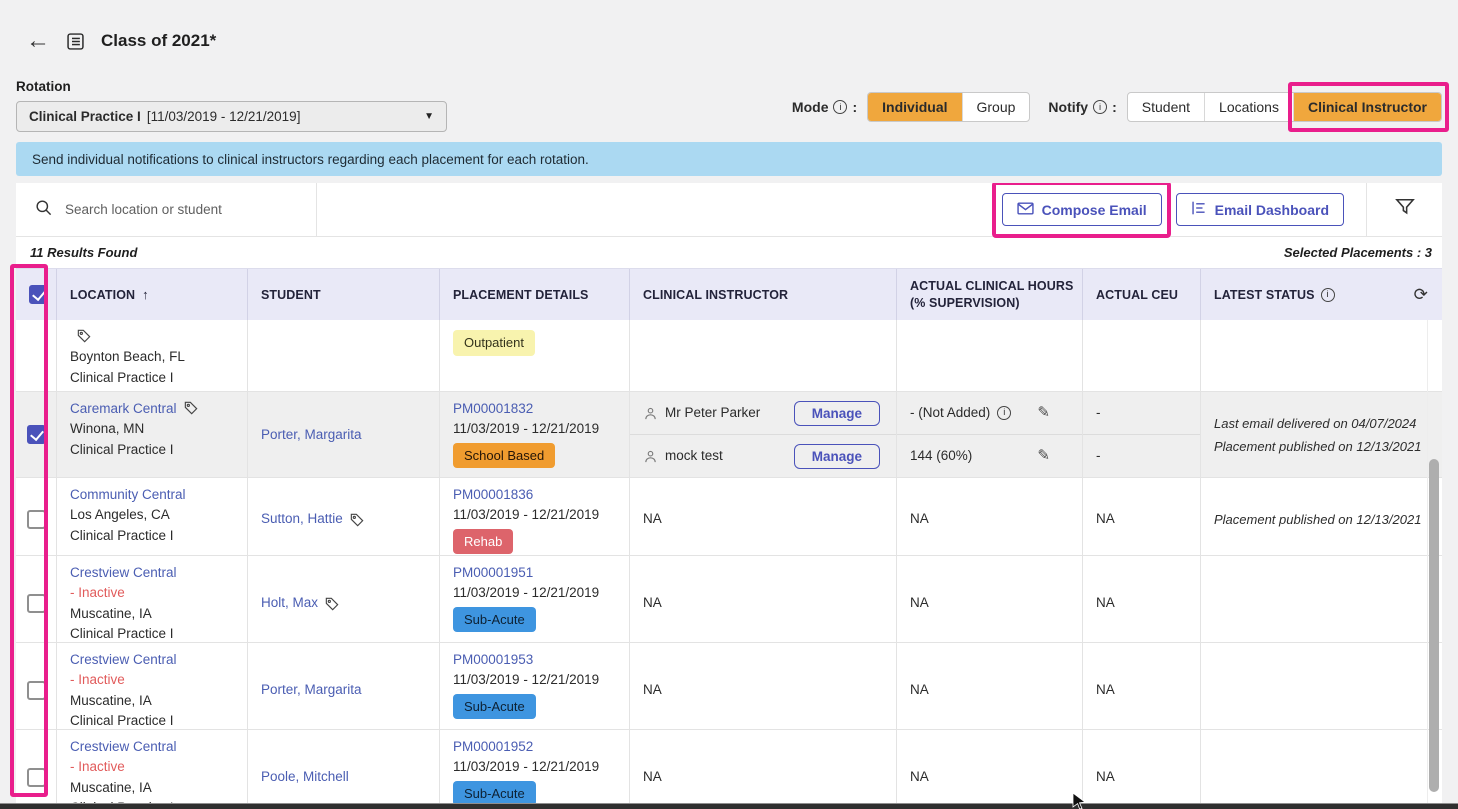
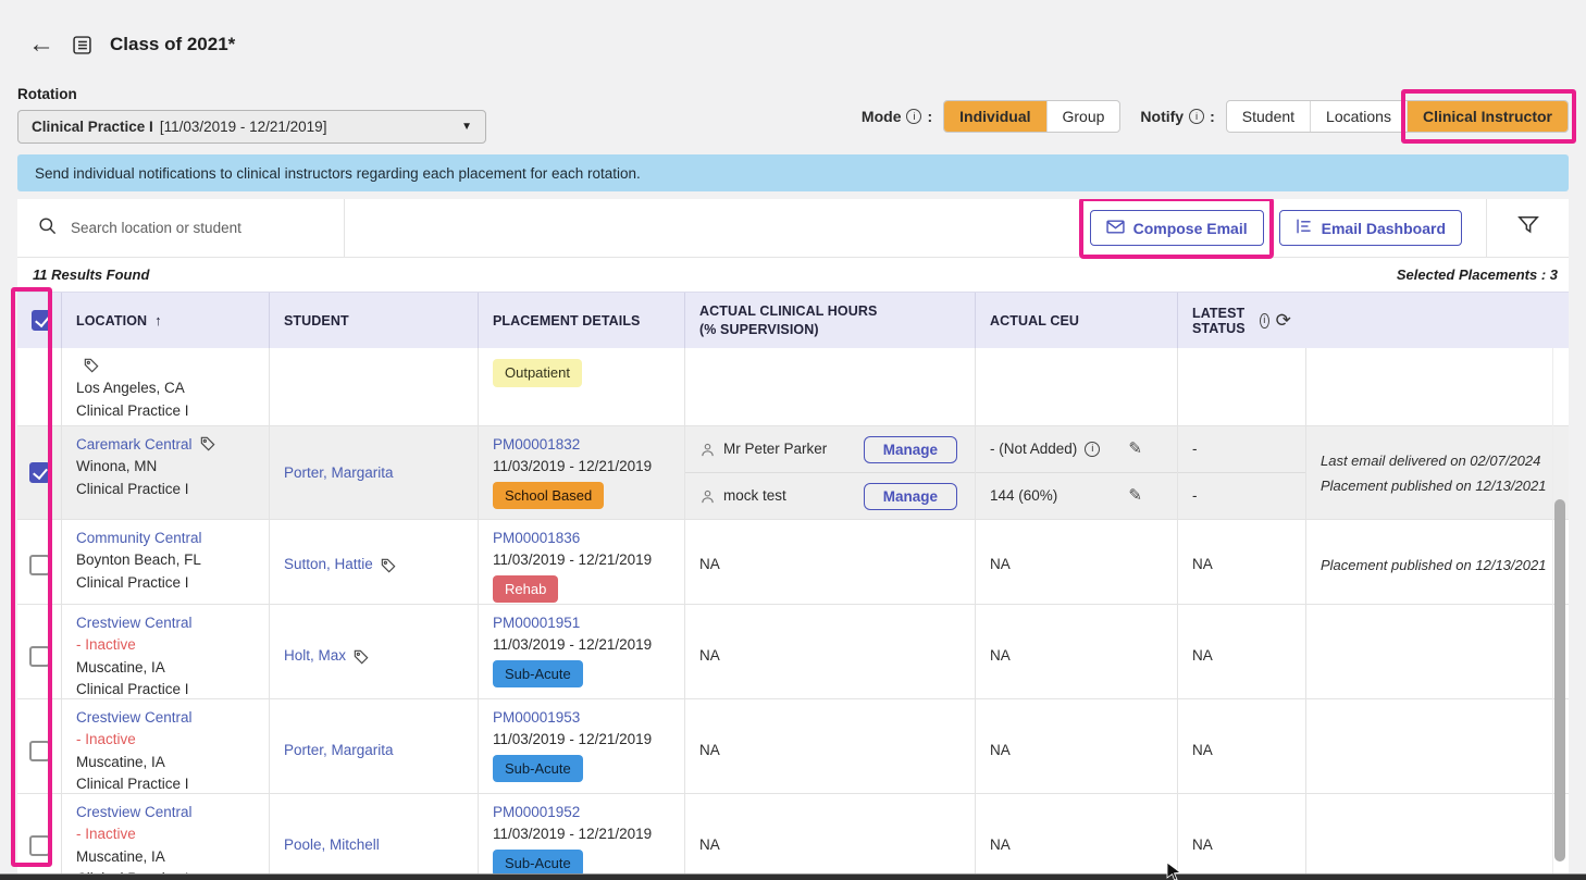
  ←
  Class of 2021*
  Rotation
  Clinical Practice I
  [11/03/2019 - 12/21/2019]
  ▼
  Mode
  i
  :
  Individual
  Group
  Notify
  i
  :
  Student
  Locations
  Clinical Instructor
  Send individual notifications to clinical instructors regarding each placement for each rotation.
  Search location or student
  Compose Email
  Email Dashboard
  11 Results Found
  Selected Placements : 3
  LOCATION
  ↑
  STUDENT
  PLACEMENT DETAILS
- CLINICAL INSTRUCTOR
  ACTUAL CLINICAL HOURS
  (% SUPERVISION)
  ACTUAL CEU
  LATEST STATUS
  i
  ⟳
- Boynton Beach, FL
+ Los Angeles, CA
  Clinical Practice I
  Outpatient
  Caremark Central
  Winona, MN
  Clinical Practice I
  Porter, Margarita
  PM00001832
  11/03/2019 - 12/21/2019
  School Based
  Mr Peter Parker
  Manage
  mock test
  Manage
  - (Not Added)
  i
  ✎
  144 (60%)
  ✎
  -
  -
- Last email delivered on 04/07/2024
+ Last email delivered on 02/07/2024
  Placement published on 12/13/2021
  Community Central
- Los Angeles, CA
+ Boynton Beach, FL
  Clinical Practice I
  Sutton, Hattie
  PM00001836
  11/03/2019 - 12/21/2019
  Rehab
  NA
  NA
  NA
  Placement published on 12/13/2021
  Crestview Central
  - Inactive
  Muscatine, IA
  Clinical Practice I
  Holt, Max
  PM00001951
  11/03/2019 - 12/21/2019
  Sub-Acute
  NA
  NA
  NA
  Crestview Central
  - Inactive
  Muscatine, IA
  Clinical Practice I
  Porter, Margarita
  PM00001953
  11/03/2019 - 12/21/2019
  Sub-Acute
  NA
  NA
  NA
  Crestview Central
  - Inactive
  Muscatine, IA
  Poole, Mitchell
  PM00001952
  11/03/2019 - 12/21/2019
  Sub-Acute
  NA
  NA
  NA
